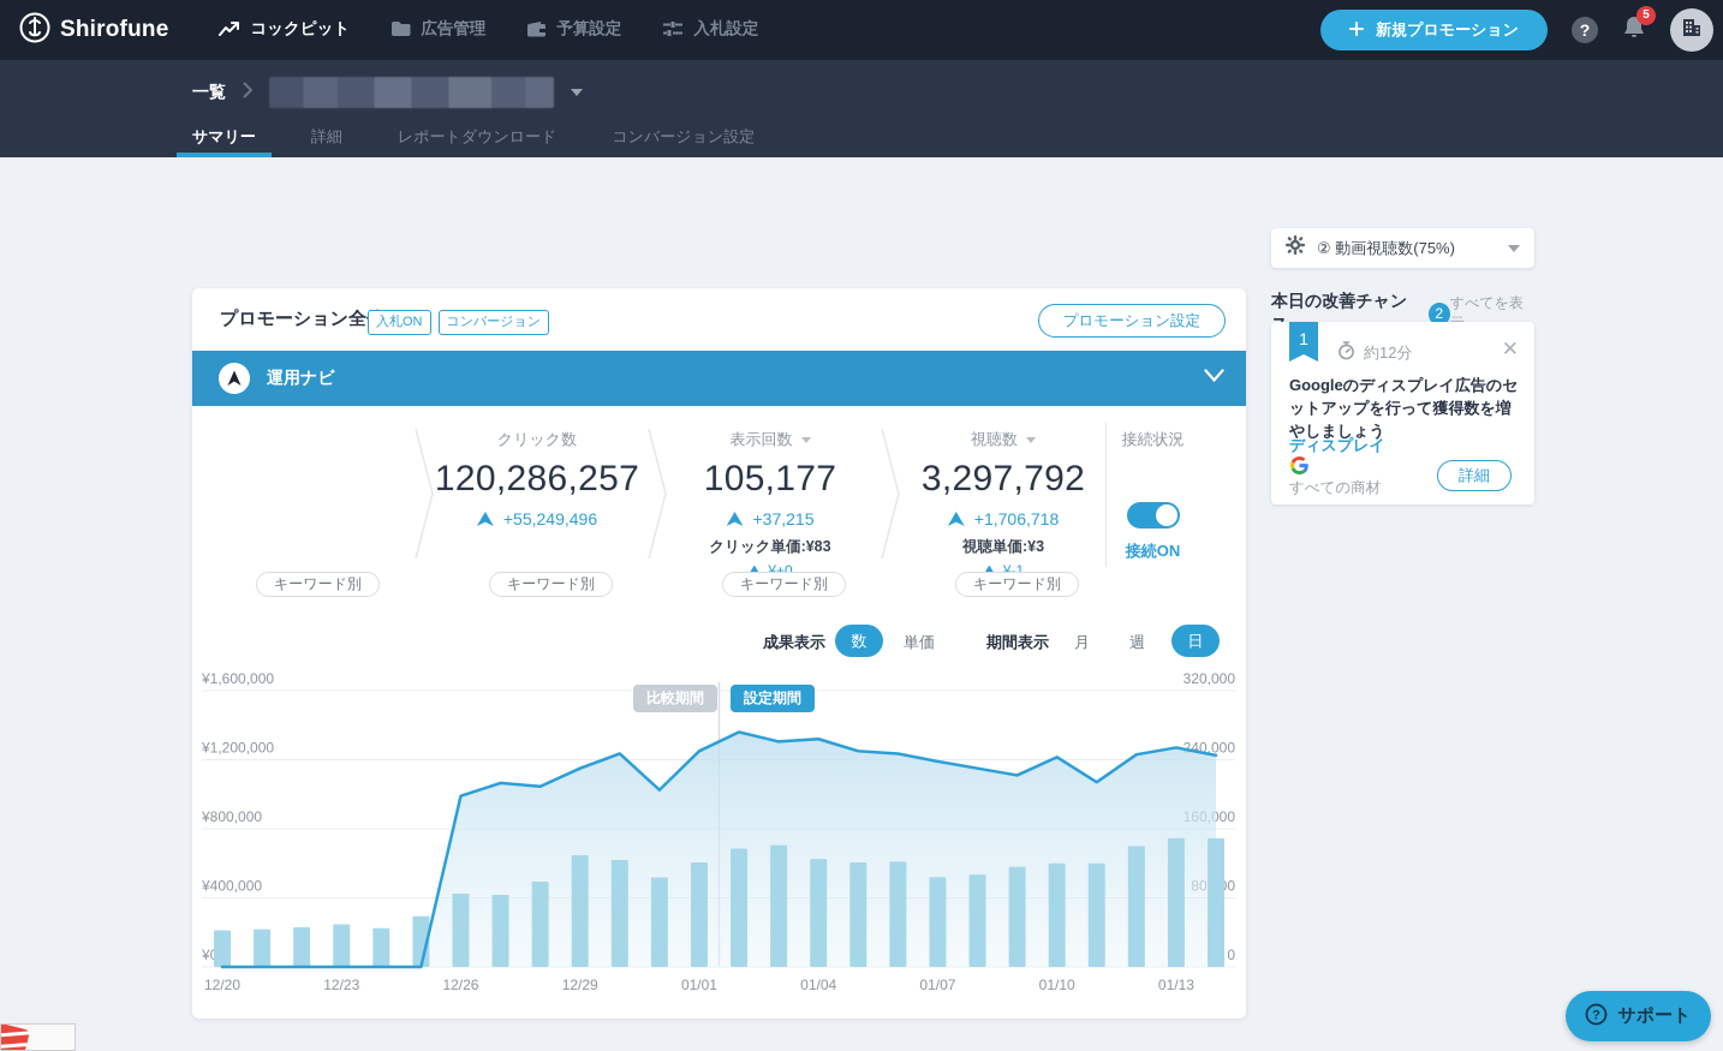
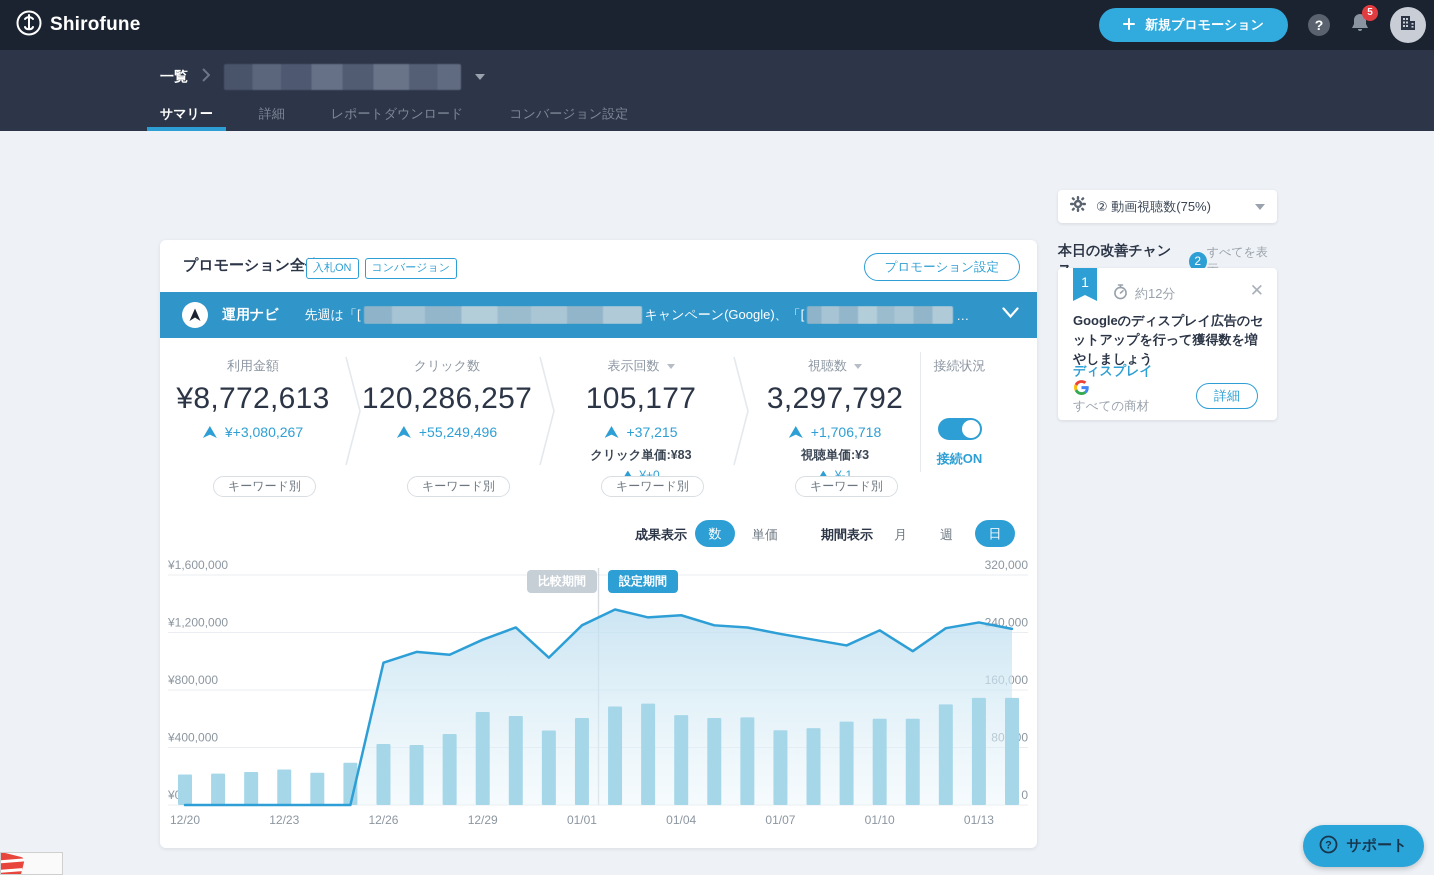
  Shirofune
- コックピット
- 広告管理
- 予算設定
- 入札設定
  新規プロモーション
  ?
  5
  一覧
  サマリー
  詳細
  レポートダウンロード
  コンバージョン設定
  プロモーション全
  入札ON
  コンバージョン
  プロモーション設定
  運用ナビ
+ 先週は「[
+ キャンペーン(Google)、「[
+ …
+ 利用金額
+ ¥8,772,613
+ ¥+3,080,267
  キーワード別
  クリック数
  120,286,257
  +55,249,496
  キーワード別
  表示回数
  105,177
  +37,215
  クリック単価:¥83
  ¥+0
  キーワード別
  視聴数
  3,297,792
  +1,706,718
  視聴単価:¥3
  ¥-1
  キーワード別
  接続状況
  接続ON
  成果表示
  数
  単価
  期間表示
  月
  週
  日
  0
  ¥400,000
  ¥800,000
  ¥1,200,000
  240,000
  ¥1,600,000
  320,000
  12/20
  12/23
  12/26
  12/29
  01/01
  01/04
  01/07
  01/10
  01/13
  比較期間
  設定期間
  ② 動画視聴数(75%)
  本日の改善チャン
  2
  すべてを表
  1
  約12分
  ✕
  Googleのディスプレイ広告のセットアップを行って獲得数を増やしましょう
  ディスプレイ
  すべての商材
  詳細
  ?
  サポート
